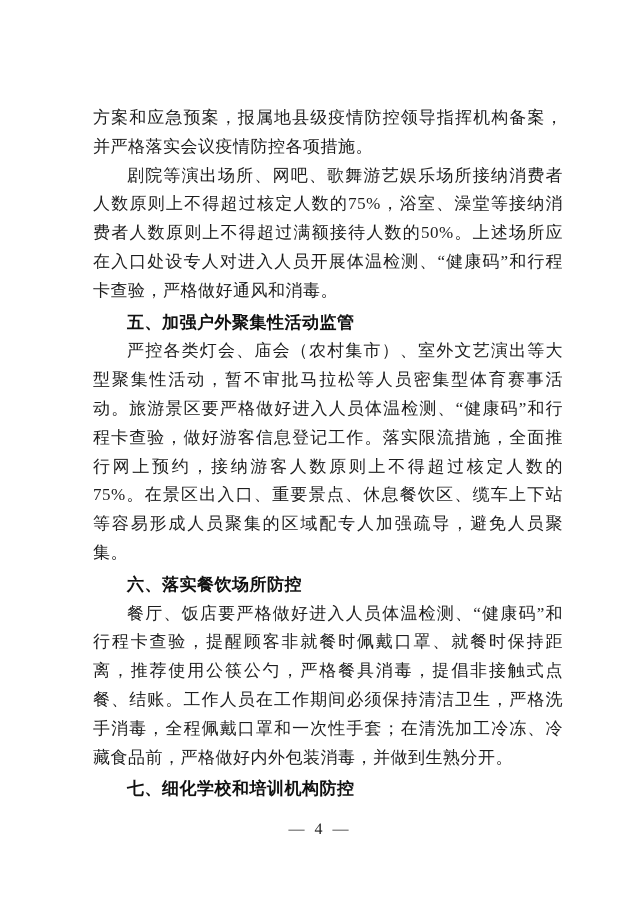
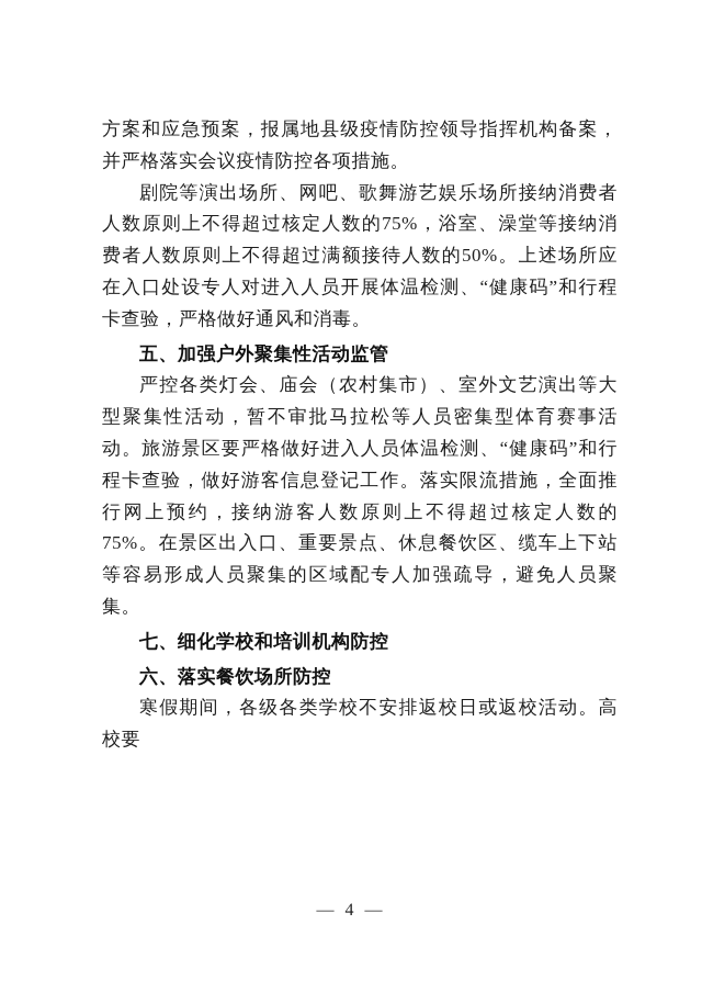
  方案和应急预案，报属地县级疫情防控领导指挥机构备案，并严格落实会议疫情防控各项措施。
  剧院等演出场所、网吧、歌舞游艺娱乐场所接纳消费者人数原则上不得超过核定人数的75%，浴室、澡堂等接纳消费者人数原则上不得超过满额接待人数的50%。上述场所应在入口处设专人对进入人员开展体温检测、“健康码”和行程卡查验，严格做好通风和消毒。
  五、加强户外聚集性活动监管
  严控各类灯会、庙会（农村集市）、室外文艺演出等大型聚集性活动，暂不审批马拉松等人员密集型体育赛事活动。旅游景区要严格做好进入人员体温检测、“健康码”和行程卡查验，做好游客信息登记工作。落实限流措施，全面推行网上预约，接纳游客人数原则上不得超过核定人数的75%。在景区出入口、重要景点、休息餐饮区、缆车上下站等容易形成人员聚集的区域配专人加强疏导，避免人员聚集。
- 六、落实餐饮场所防控
+ 七、细化学校和培训机构防控
- 餐厅、饭店要严格做好进入人员体温检测、“健康码”和行程卡查验，提醒顾客非就餐时佩戴口罩、就餐时保持距离，推荐使用公筷公勺，严格餐具消毒，提倡非接触式点餐、结账。工作人员在工作期间必须保持清洁卫生，严格洗手消毒，全程佩戴口罩和一次性手套；在清洗加工冷冻、冷藏食品前，严格做好内外包装消毒，并做到生熟分开。
- 七、细化学校和培训机构防控
+ 六、落实餐饮场所防控
+ 寒假期间，各级各类学校不安排返校日或返校活动。高校要
  — 4 —
